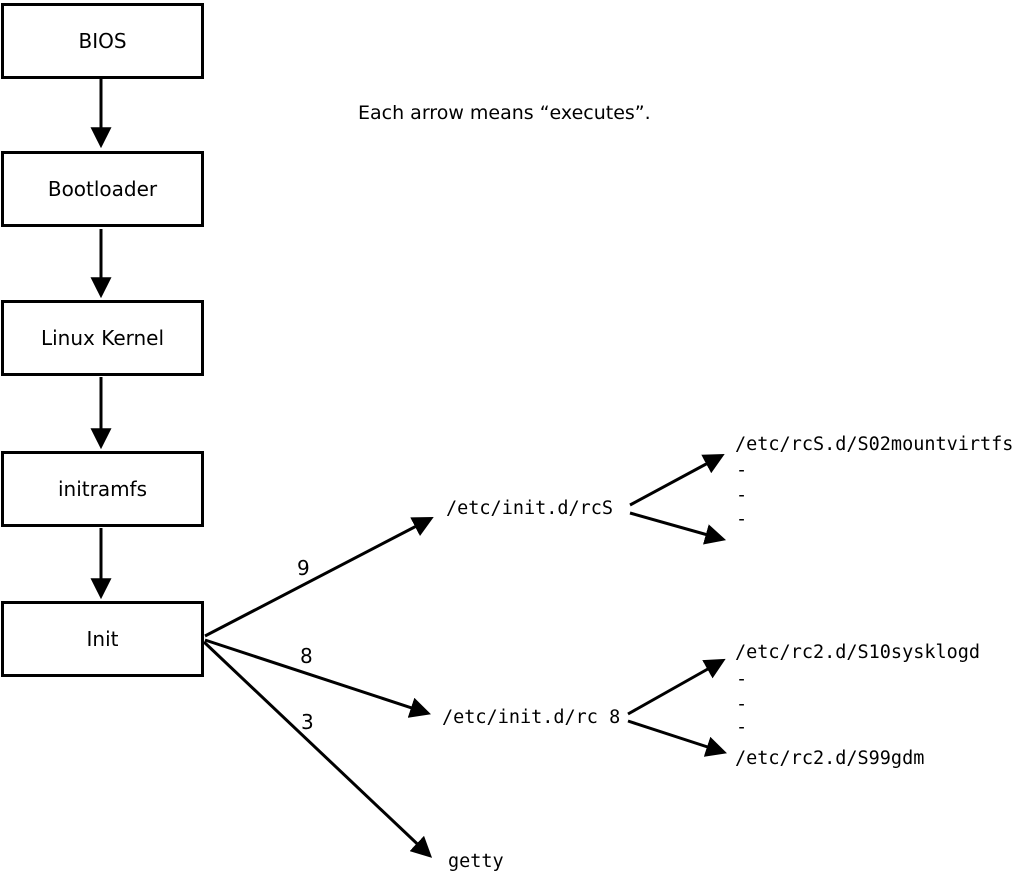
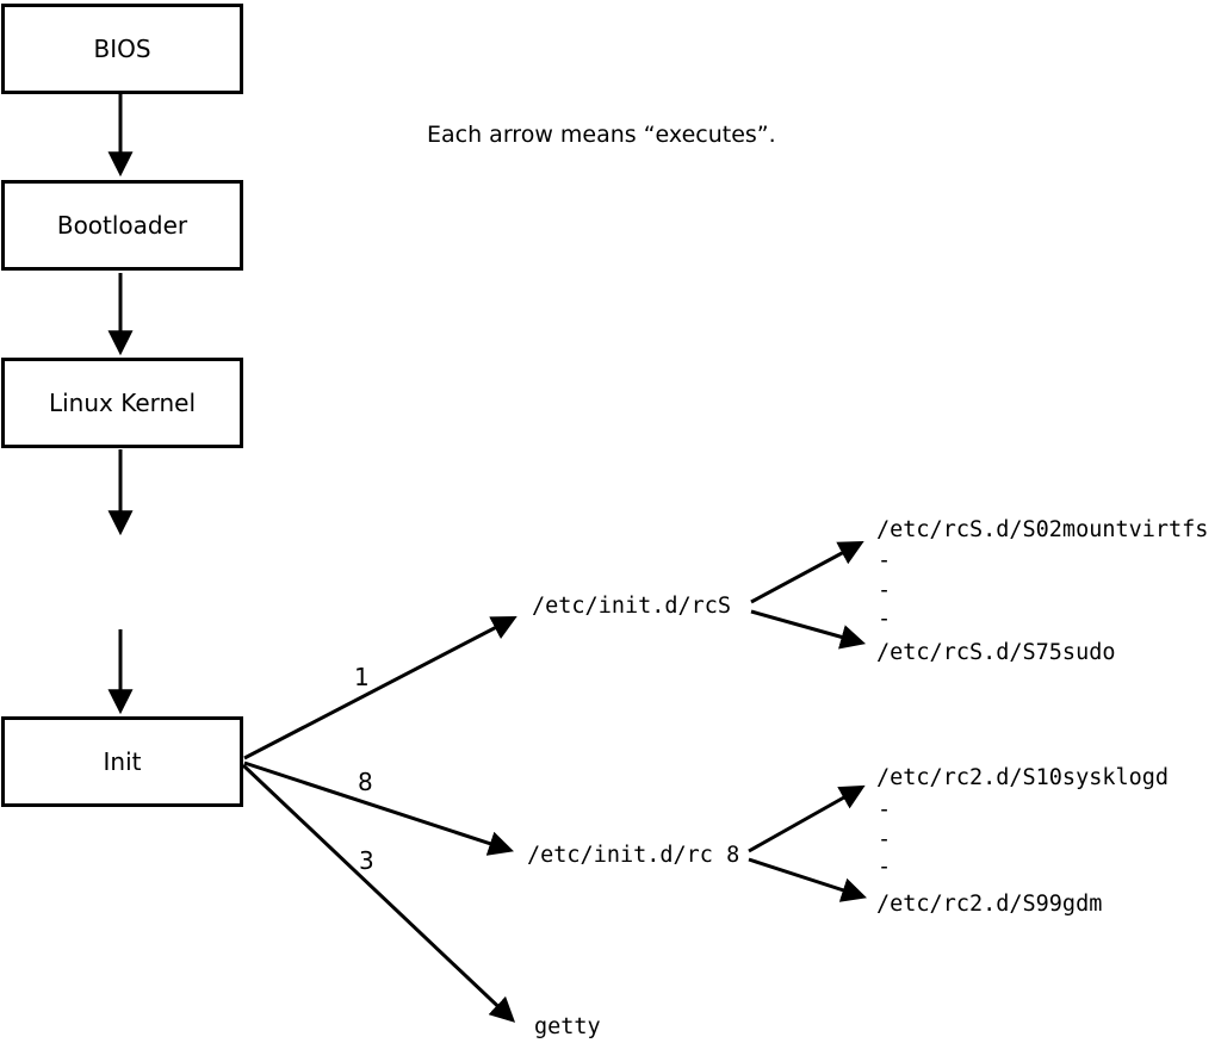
  BIOS
  Bootloader
  Linux Kernel
- initramfs
  Init
  Each arrow means “executes”.
- 9
+ 1
  8
  3
  /etc/init.d/rcS
  /etc/init.d/rc 8
  getty
  /etc/rcS.d/S02mountvirtfs
  -
  -
  -
+ /etc/rcS.d/S75sudo
  /etc/rc2.d/S10sysklogd
  -
  -
  -
  /etc/rc2.d/S99gdm
